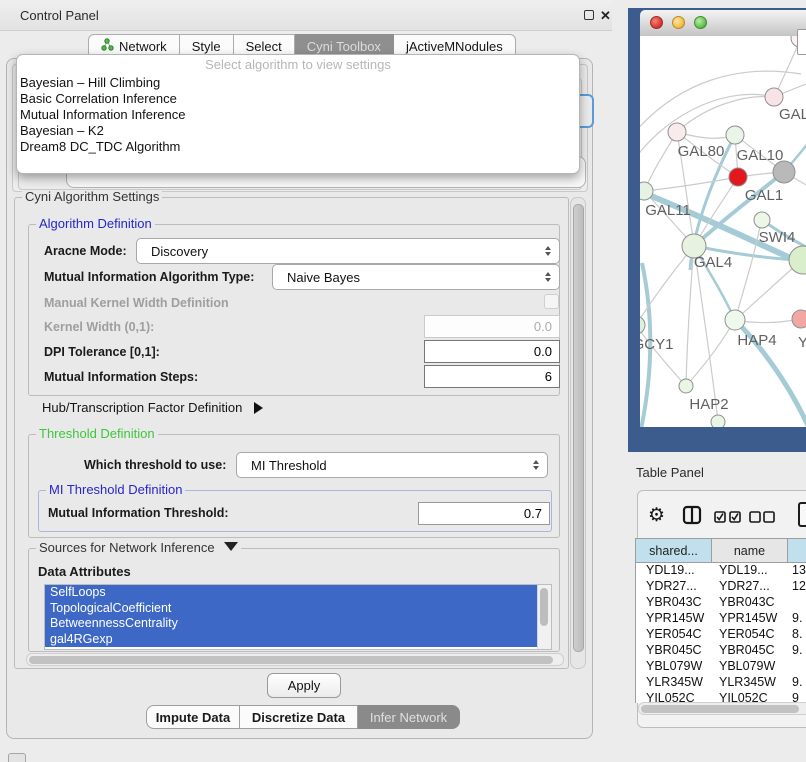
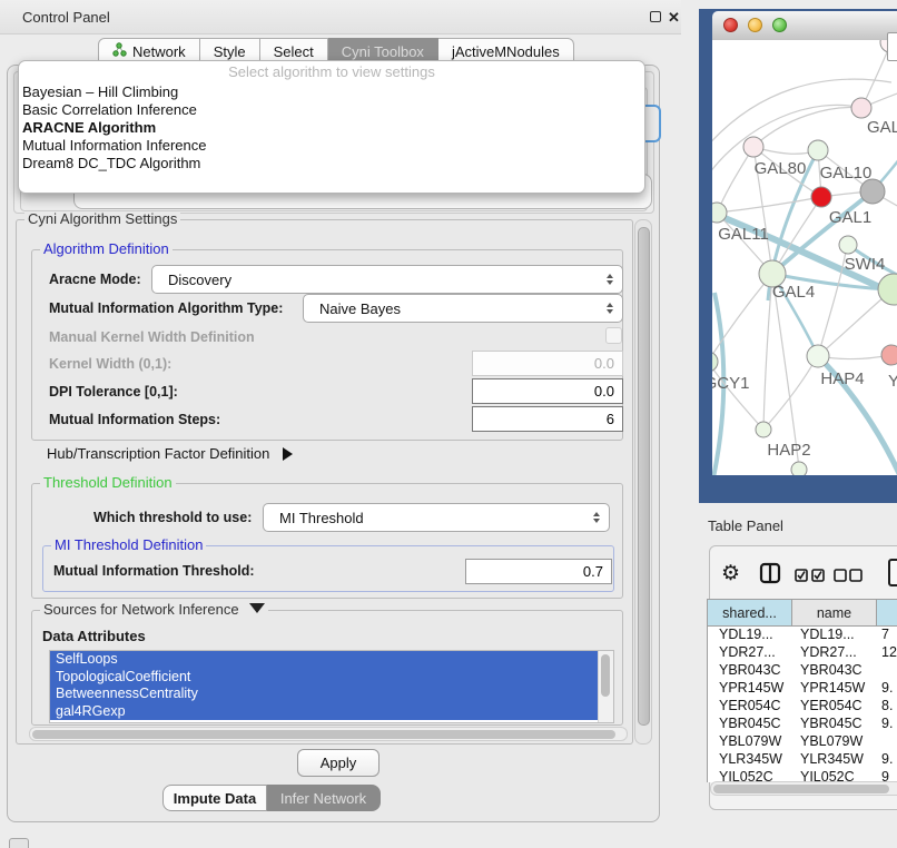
  Control Panel
  ✕
  Network
  Style
  Select
  Cyni Toolbox
  jActiveMNodules
  Select algorithm to view settings
  Bayesian – Hill Climbing
  Basic Correlation Inference
+ ARACNE Algorithm
  Mutual Information Inference
- Bayesian – K2
  Dream8 DC_TDC Algorithm
  Cyni Algorithm Settings
  Algorithm Definition
  Aracne Mode:
  Discovery
  Mutual Information Algorithm Type:
  Naive Bayes
  Manual Kernel Width Definition
  Kernel Width (0,1):
  0.0
  DPI Tolerance [0,1]:
  0.0
  Mutual Information Steps:
  6
  Hub/Transcription Factor Definition
  Threshold Definition
  Which threshold to use:
  MI Threshold
  MI Threshold Definition
  Mutual Information Threshold:
  0.7
  Sources for Network Inference
  Data Attributes
  SelfLoops
  TopologicalCoefficient
  BetweennessCentrality
  gal4RGexp
  Apply
  Impute Data
- Discretize Data
  Infer Network
  GAL
  GAL80
  GAL10
  GAL1
  GAL11
  GAL4
  SWI4
  CY1
  HAP4
  Y
  HAP2
  Table Panel
  ⚙
  shared...
  name
  YDL19...
  YDL19...
- 13
+ 7
  YDR27...
  YDR27...
  12
  YBR043C
  YBR043C
  YPR145W
  YPR145W
  9.
  YER054C
  YER054C
  8.
  YBR045C
  YBR045C
  9.
  YBL079W
  YBL079W
  YLR345W
  YLR345W
  9.
  YIL052C
  YIL052C
  9
